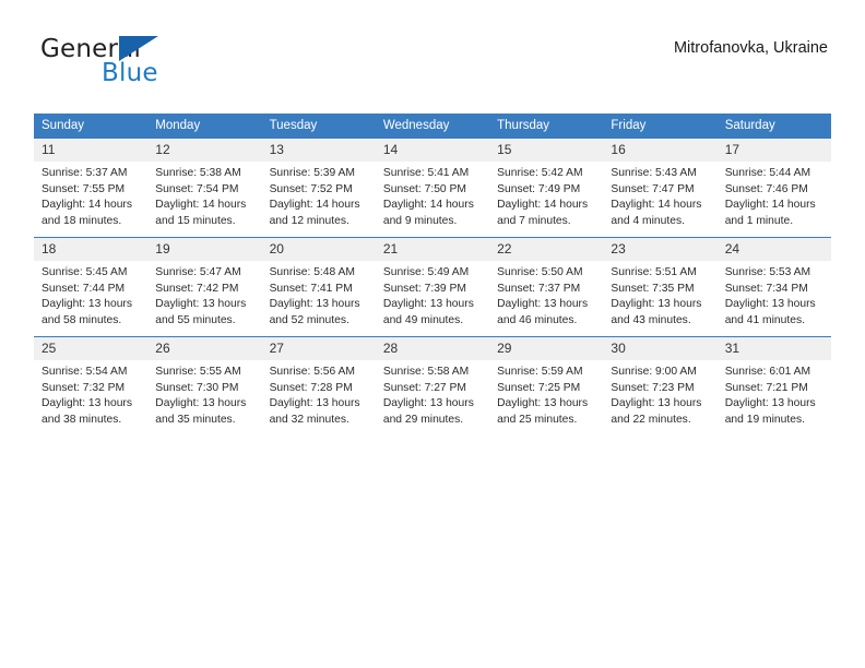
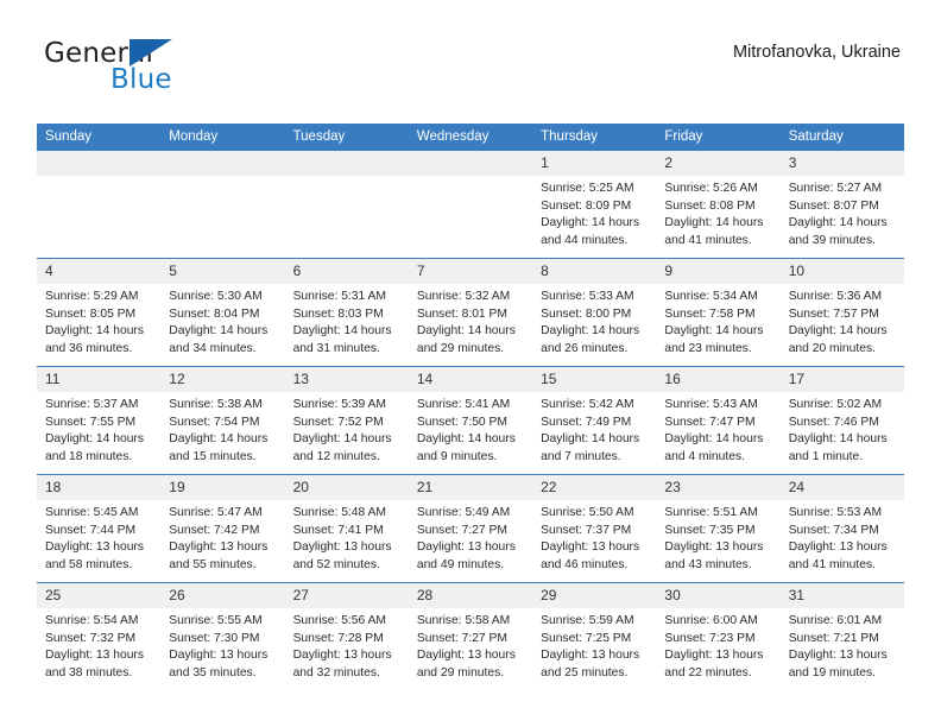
  General
  Blue
  Mitrofanovka, Ukraine
  Sunday	Monday	Tuesday	Wednesday	Thursday	Friday	Saturday
+ 				1Sunrise: 5:25 AMSunset: 8:09 PMDaylight: 14 hours and 44 minutes.	2Sunrise: 5:26 AMSunset: 8:08 PMDaylight: 14 hours and 41 minutes.	3Sunrise: 5:27 AMSunset: 8:07 PMDaylight: 14 hours and 39 minutes.
+ 4Sunrise: 5:29 AMSunset: 8:05 PMDaylight: 14 hours and 36 minutes.	5Sunrise: 5:30 AMSunset: 8:04 PMDaylight: 14 hours and 34 minutes.	6Sunrise: 5:31 AMSunset: 8:03 PMDaylight: 14 hours and 31 minutes.	7Sunrise: 5:32 AMSunset: 8:01 PMDaylight: 14 hours and 29 minutes.	8Sunrise: 5:33 AMSunset: 8:00 PMDaylight: 14 hours and 26 minutes.	9Sunrise: 5:34 AMSunset: 7:58 PMDaylight: 14 hours and 23 minutes.	10Sunrise: 5:36 AMSunset: 7:57 PMDaylight: 14 hours and 20 minutes.
- 11Sunrise: 5:37 AMSunset: 7:55 PMDaylight: 14 hours and 18 minutes.	12Sunrise: 5:38 AMSunset: 7:54 PMDaylight: 14 hours and 15 minutes.	13Sunrise: 5:39 AMSunset: 7:52 PMDaylight: 14 hours and 12 minutes.	14Sunrise: 5:41 AMSunset: 7:50 PMDaylight: 14 hours and 9 minutes.	15Sunrise: 5:42 AMSunset: 7:49 PMDaylight: 14 hours and 7 minutes.	16Sunrise: 5:43 AMSunset: 7:47 PMDaylight: 14 hours and 4 minutes.	17Sunrise: 5:44 AMSunset: 7:46 PMDaylight: 14 hours and 1 minute.
+ 11Sunrise: 5:37 AMSunset: 7:55 PMDaylight: 14 hours and 18 minutes.	12Sunrise: 5:38 AMSunset: 7:54 PMDaylight: 14 hours and 15 minutes.	13Sunrise: 5:39 AMSunset: 7:52 PMDaylight: 14 hours and 12 minutes.	14Sunrise: 5:41 AMSunset: 7:50 PMDaylight: 14 hours and 9 minutes.	15Sunrise: 5:42 AMSunset: 7:49 PMDaylight: 14 hours and 7 minutes.	16Sunrise: 5:43 AMSunset: 7:47 PMDaylight: 14 hours and 4 minutes.	17Sunrise: 5:02 AMSunset: 7:46 PMDaylight: 14 hours and 1 minute.
- 18Sunrise: 5:45 AMSunset: 7:44 PMDaylight: 13 hours and 58 minutes.	19Sunrise: 5:47 AMSunset: 7:42 PMDaylight: 13 hours and 55 minutes.	20Sunrise: 5:48 AMSunset: 7:41 PMDaylight: 13 hours and 52 minutes.	21Sunrise: 5:49 AMSunset: 7:39 PMDaylight: 13 hours and 49 minutes.	22Sunrise: 5:50 AMSunset: 7:37 PMDaylight: 13 hours and 46 minutes.	23Sunrise: 5:51 AMSunset: 7:35 PMDaylight: 13 hours and 43 minutes.	24Sunrise: 5:53 AMSunset: 7:34 PMDaylight: 13 hours and 41 minutes.
+ 18Sunrise: 5:45 AMSunset: 7:44 PMDaylight: 13 hours and 58 minutes.	19Sunrise: 5:47 AMSunset: 7:42 PMDaylight: 13 hours and 55 minutes.	20Sunrise: 5:48 AMSunset: 7:41 PMDaylight: 13 hours and 52 minutes.	21Sunrise: 5:49 AMSunset: 7:27 PMDaylight: 13 hours and 49 minutes.	22Sunrise: 5:50 AMSunset: 7:37 PMDaylight: 13 hours and 46 minutes.	23Sunrise: 5:51 AMSunset: 7:35 PMDaylight: 13 hours and 43 minutes.	24Sunrise: 5:53 AMSunset: 7:34 PMDaylight: 13 hours and 41 minutes.
- 25Sunrise: 5:54 AMSunset: 7:32 PMDaylight: 13 hours and 38 minutes.	26Sunrise: 5:55 AMSunset: 7:30 PMDaylight: 13 hours and 35 minutes.	27Sunrise: 5:56 AMSunset: 7:28 PMDaylight: 13 hours and 32 minutes.	28Sunrise: 5:58 AMSunset: 7:27 PMDaylight: 13 hours and 29 minutes.	29Sunrise: 5:59 AMSunset: 7:25 PMDaylight: 13 hours and 25 minutes.	30Sunrise: 9:00 AMSunset: 7:23 PMDaylight: 13 hours and 22 minutes.	31Sunrise: 6:01 AMSunset: 7:21 PMDaylight: 13 hours and 19 minutes.
+ 25Sunrise: 5:54 AMSunset: 7:32 PMDaylight: 13 hours and 38 minutes.	26Sunrise: 5:55 AMSunset: 7:30 PMDaylight: 13 hours and 35 minutes.	27Sunrise: 5:56 AMSunset: 7:28 PMDaylight: 13 hours and 32 minutes.	28Sunrise: 5:58 AMSunset: 7:27 PMDaylight: 13 hours and 29 minutes.	29Sunrise: 5:59 AMSunset: 7:25 PMDaylight: 13 hours and 25 minutes.	30Sunrise: 6:00 AMSunset: 7:23 PMDaylight: 13 hours and 22 minutes.	31Sunrise: 6:01 AMSunset: 7:21 PMDaylight: 13 hours and 19 minutes.
